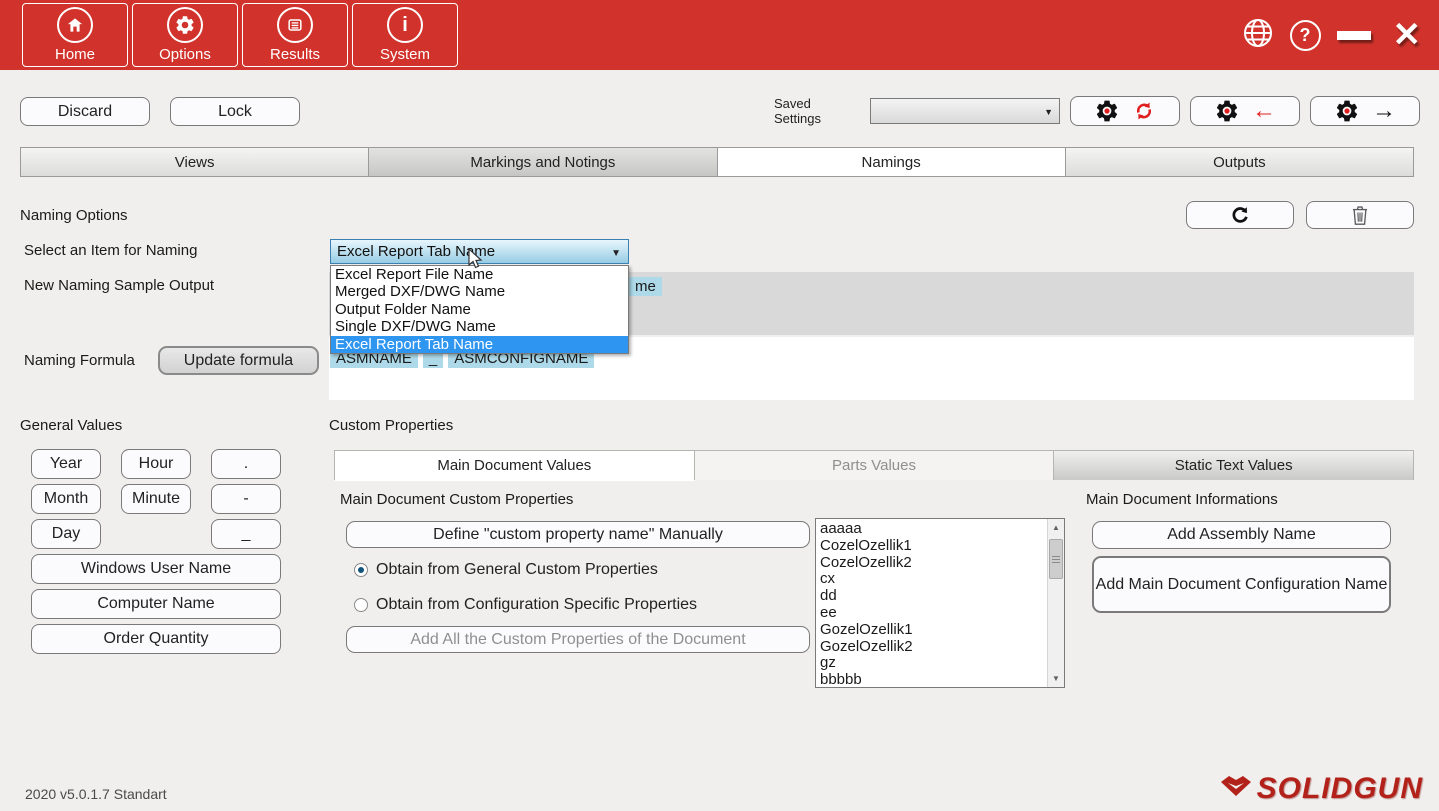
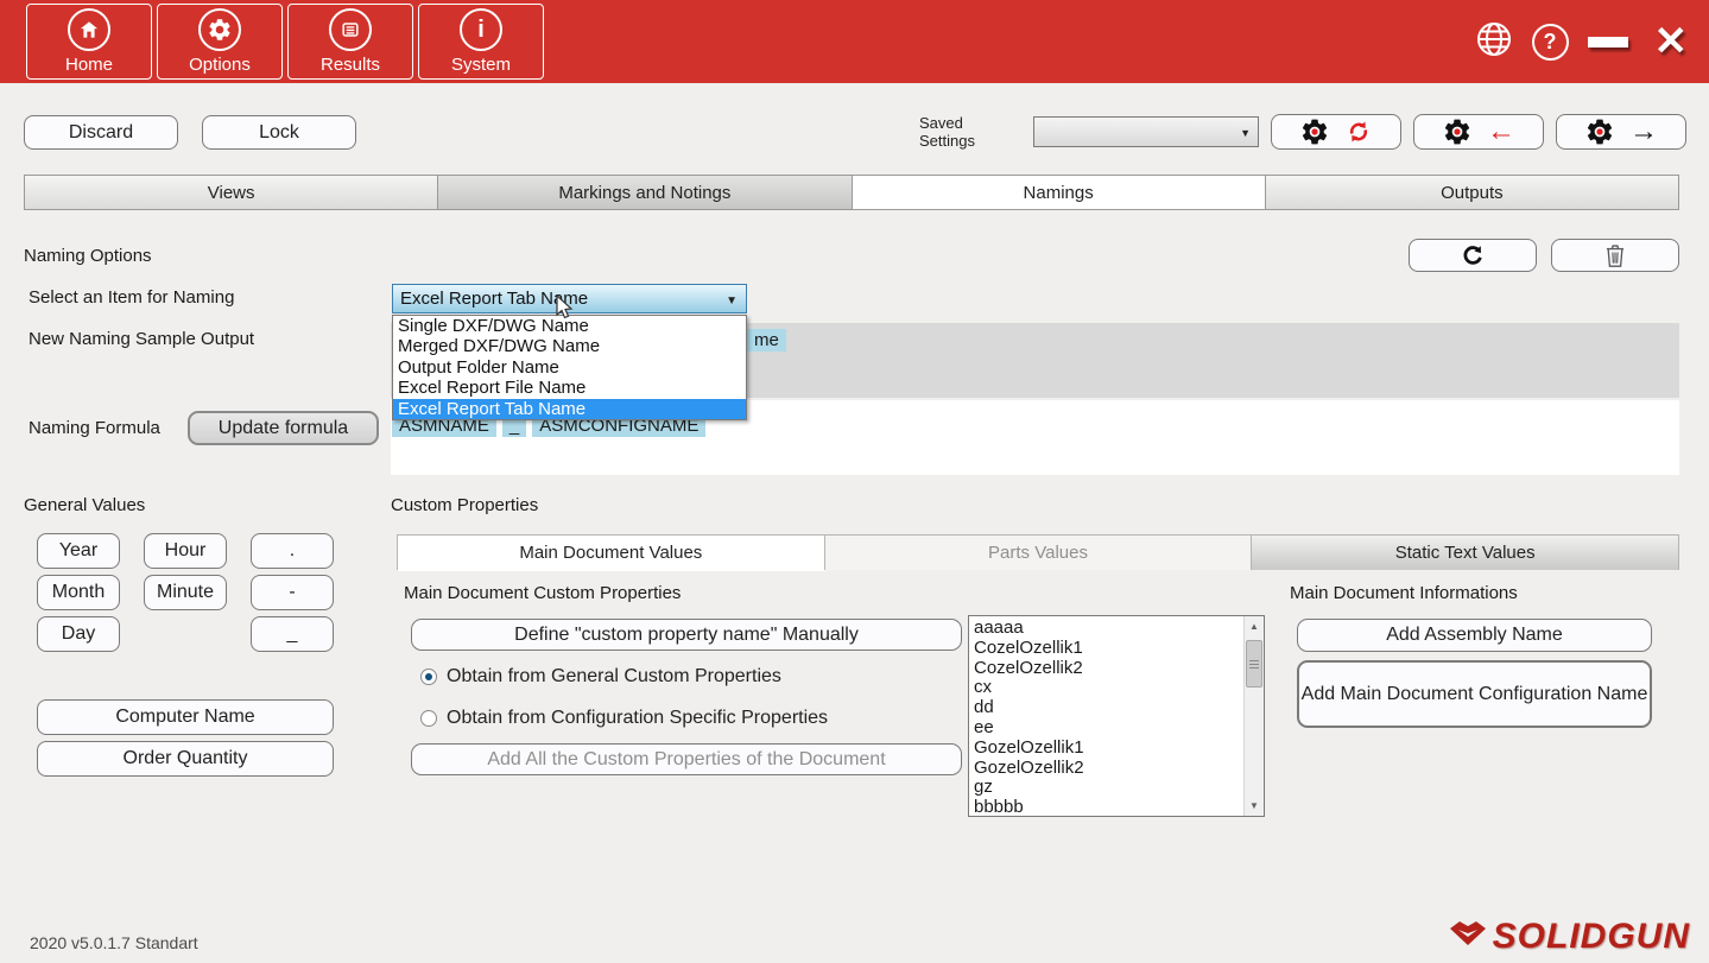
  Home
  Options
  Results
  i
  System
  ?
  ✕
  Discard
  Lock
  Saved
  Settings
  ▼
  ←
  →
  Views
  Markings and Notings
  Namings
  Outputs
  Naming Options
  Select an Item for Naming
  New Naming Sample Output
  me
  ASMNAME
  _
  ASMCONFIGNAME
  Naming Formula
  Update formula
  Excel Report Tab Nme
  ▼
- Excel Report File Name
+ Single DXF/DWG Name
  Merged DXF/DWG Name
  Output Folder Name
- Single DXF/DWG Name
+ Excel Report File Name
  Excel Report Tab Name
  General Values
  Year
  Hour
  .
  Month
  Minute
  -
  Day
  _
- Windows User Name
  Computer Name
  Order Quantity
  Custom Properties
  Main Document Values
  Parts Values
  Static Text Values
  Main Document Custom Properties
  Define "custom property name" Manually
  Obtain from General Custom Properties
  Obtain from Configuration Specific Properties
  Add All the Custom Properties of the Document
  aaaaa
  CozelOzellik1
  CozelOzellik2
  cx
  dd
  ee
  GozelOzellik1
  GozelOzellik2
  gz
  bbbbb
  ▲
  ▼
  Main Document Informations
  Add Assembly Name
  Add Main Document Configuration Name
  2020 v5.0.1.7 Standart
  SOLIDGUN
